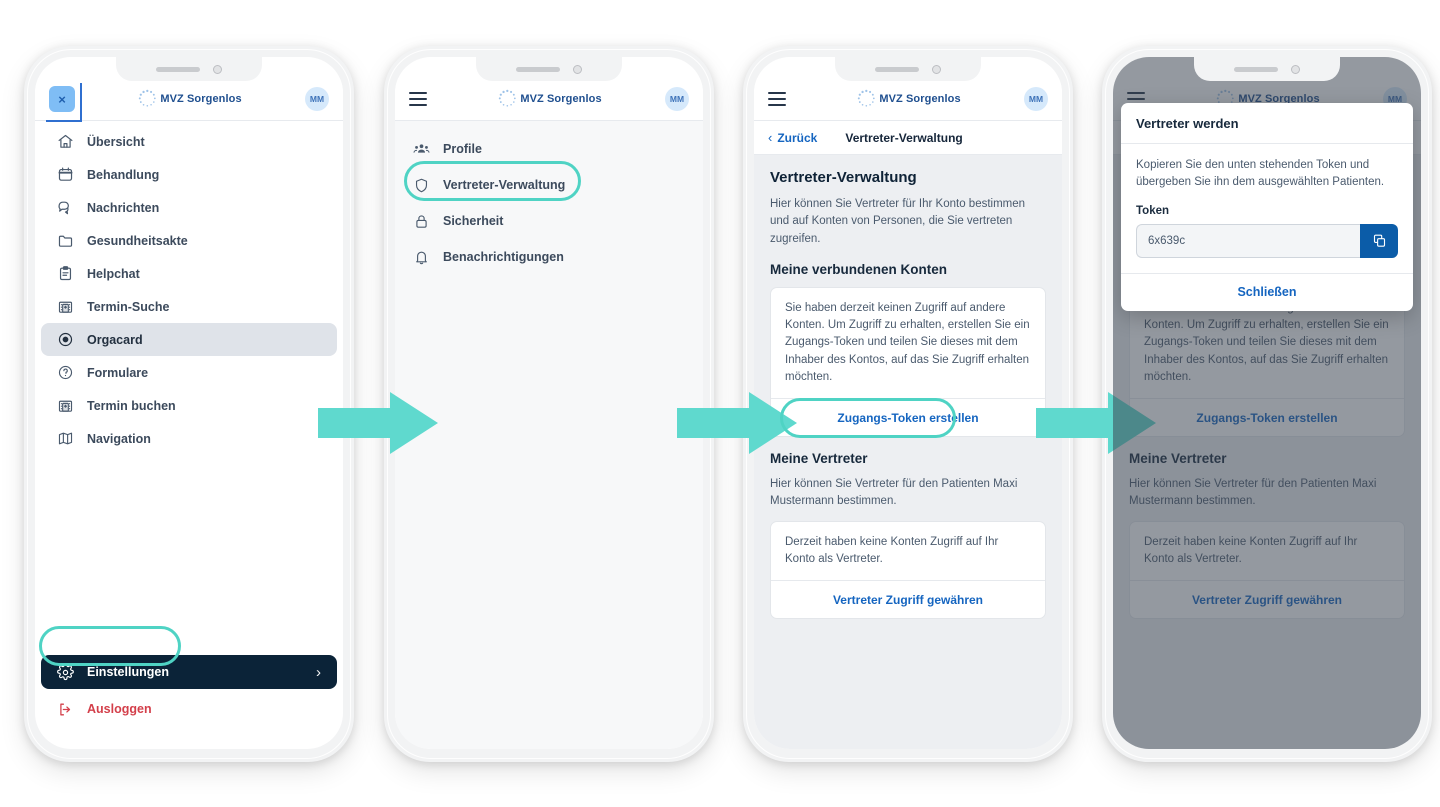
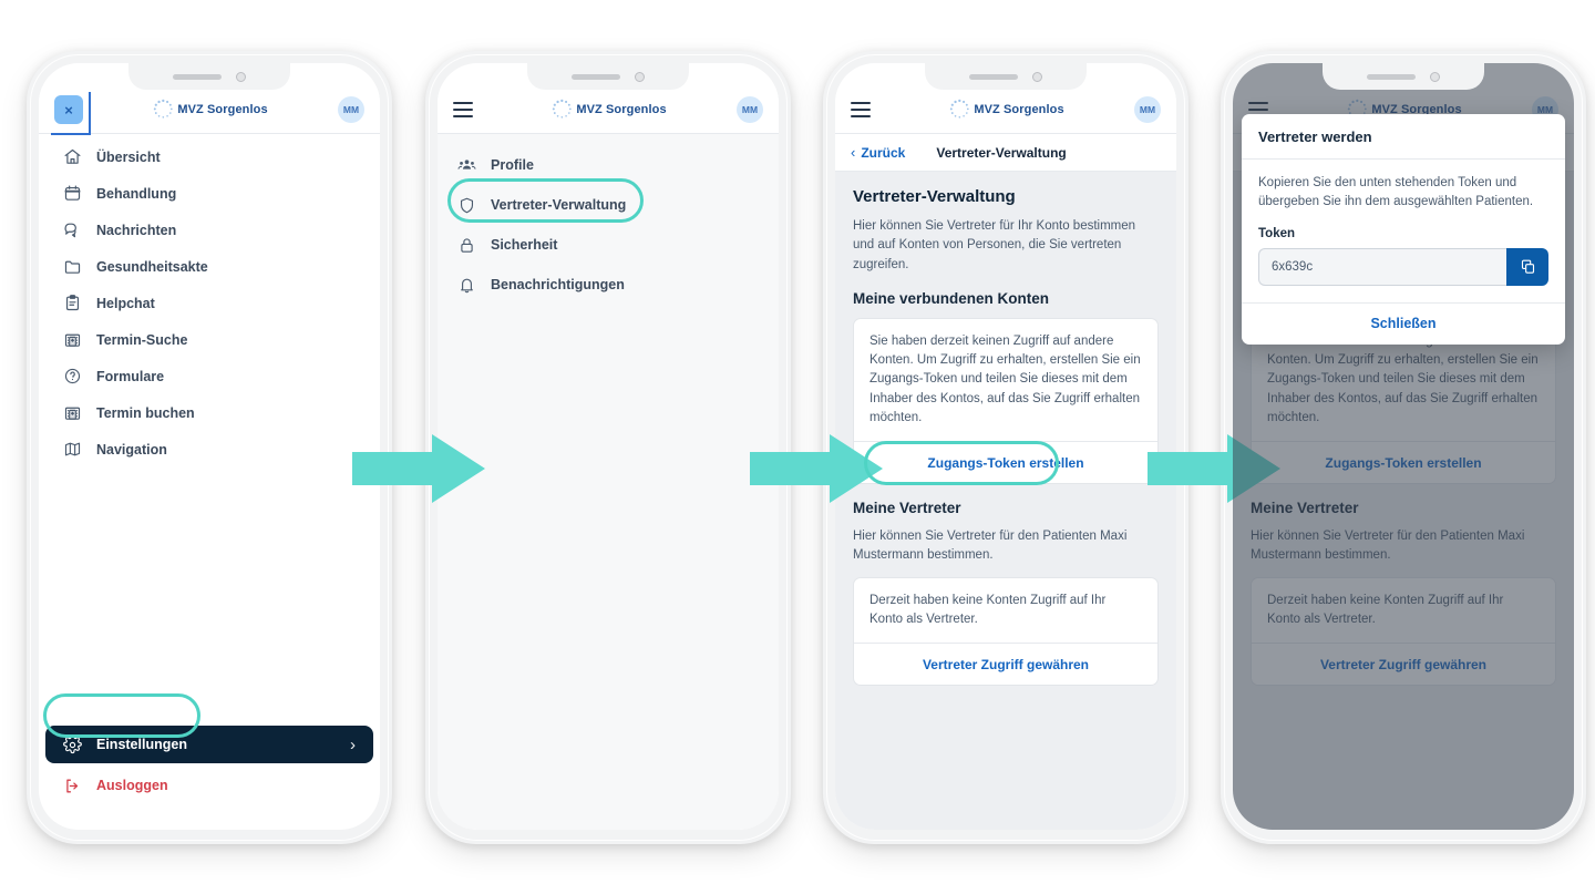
  ×
  MVZ Sorgenlos
  MM
  Übersicht
  Behandlung
  Nachrichten
  Gesundheitsakte
  Helpchat
  Termin-Suche
- Orgacard
  Formulare
  Termin buchen
  Navigation
  Einstellungen
  ›
  Ausloggen
  MVZ Sorgenlos
  MM
  Profile
  Vertreter-Verwaltung
  Sicherheit
  Benachrichtigungen
  MVZ Sorgenlos
  MM
  ‹
  Zurück
  Vertreter-Verwaltung
  Vertreter-Verwaltung
  Hier können Sie Vertreter für Ihr Konto bestimmen und auf Konten von Personen, die Sie vertreten zugreifen.
  Meine verbundenen Konten
  Sie haben derzeit keinen Zugriff auf andere Konten. Um Zugriff zu erhalten, erstellen Sie ein Zugangs-Token und teilen Sie dieses mit dem Inhaber des Kontos, auf das Sie Zugriff erhalten möchten.
  Zugangs-Token erstellen
  Meine Vertreter
  Hier können Sie Vertreter für den Patienten Maxi Mustermann bestimmen.
  Derzeit haben keine Konten Zugriff auf Ihr Konto als Vertreter.
  Vertreter Zugriff gewähren
  MVZ Sorgenlos
  MM
  Konten. Um Zugriff zu erhalten, erstellen Sie ein Zugangs-Token und teilen Sie dieses mit dem Inhaber des Kontos, auf das Sie Zugriff erhalten möchten.
  Zugangs-Token erstellen
  Meine Vertreter
  Hier können Sie Vertreter für den Patienten Maxi Mustermann bestimmen.
  Derzeit haben keine Konten Zugriff auf Ihr Konto als Vertreter.
  Vertreter Zugriff gewähren
  Vertreter werden
  Kopieren Sie den unten stehenden Token und übergeben Sie ihn dem ausgewählten Patienten.
  Token
  6x639c
  Schließen
